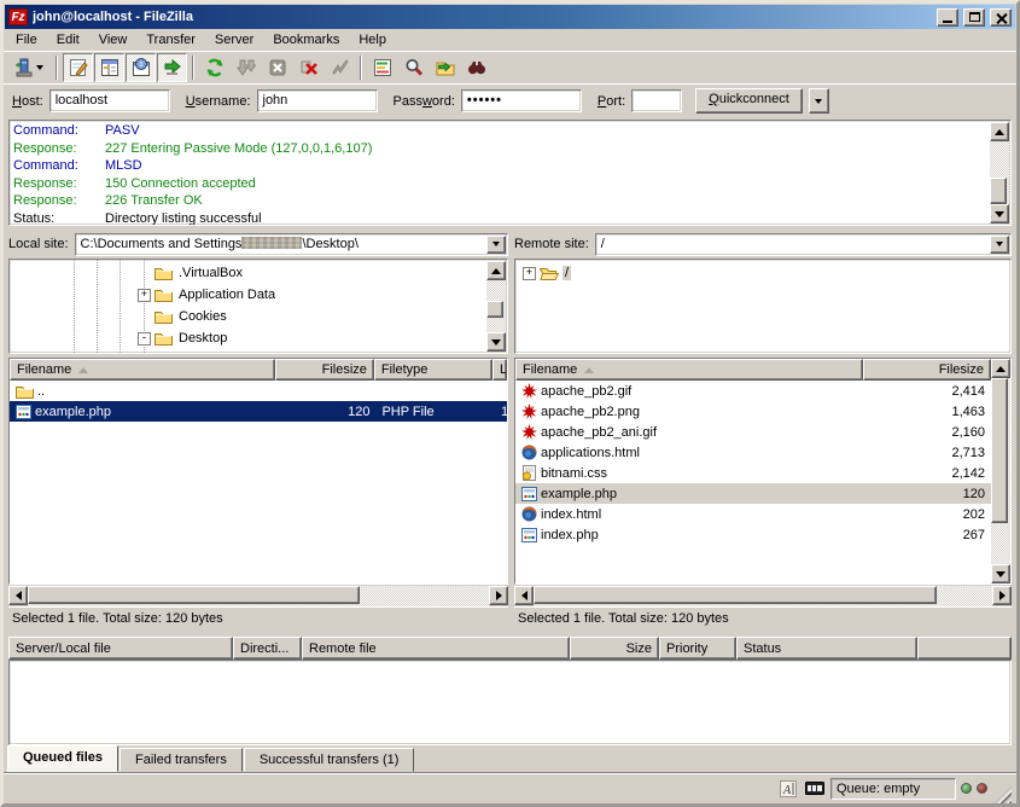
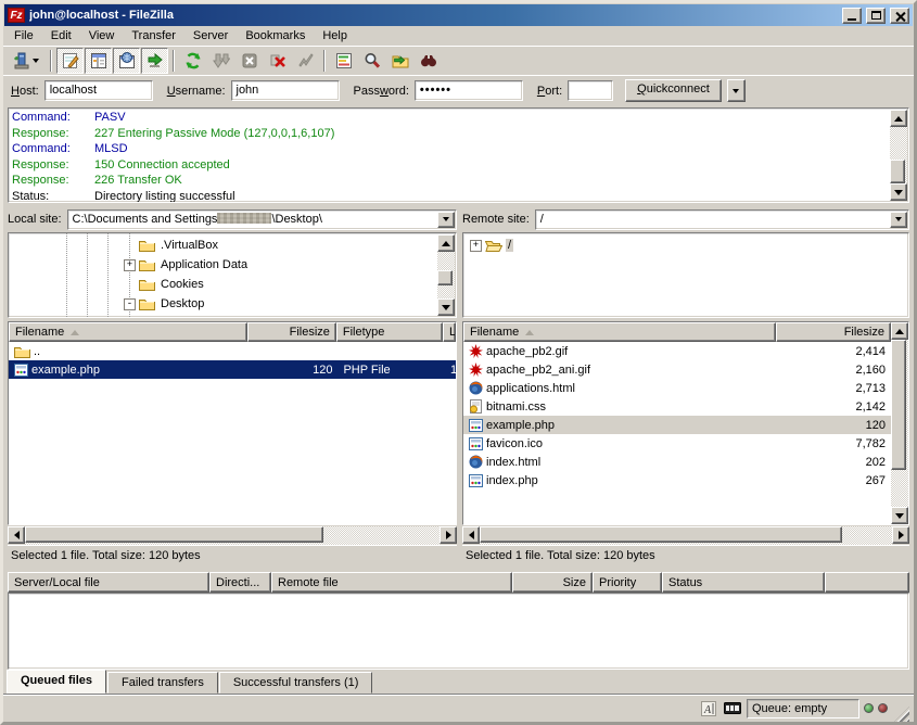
  Fz
  john@localhost - FileZilla
  File
  Edit
  View
  Transfer
  Server
  Bookmarks
  Help
  Host:
  localhost
  Username:
  john
  Password:
  ••••••
  Port:
  Quickconnect
  Command:
  PASV
  Response:
  227 Entering Passive Mode (127,0,0,1,6,107)
  Command:
  MLSD
  Response:
  150 Connection accepted
  Response:
  226 Transfer OK
  Status:
  Directory listing successful
  Local site:
  C:\Documents and Settings \Desktop\
  .VirtualBox
  +
  Application Data
  Cookies
  -
  Desktop
  Filename
  Filesize
  Filetype
  L
  ..
  example.php
  120
  PHP File
  1
  Selected 1 file. Total size: 120 bytes
  Remote site:
  /
  +
  /
  Filename
  Filesize
  apache_pb2.gif
  2,414
- apache_pb2.png
- 1,463
  apache_pb2_ani.gif
  2,160
  applications.html
  2,713
  bitnami.css
  2,142
  example.php
  120
+ favicon.ico
+ 7,782
  index.html
  202
  index.php
  267
  Selected 1 file. Total size: 120 bytes
  Server/Local file
  Directi...
  Remote file
  Size
  Priority
  Status
  Queued files
  Failed transfers
  Successful transfers (1)
  A
  Queue: empty
